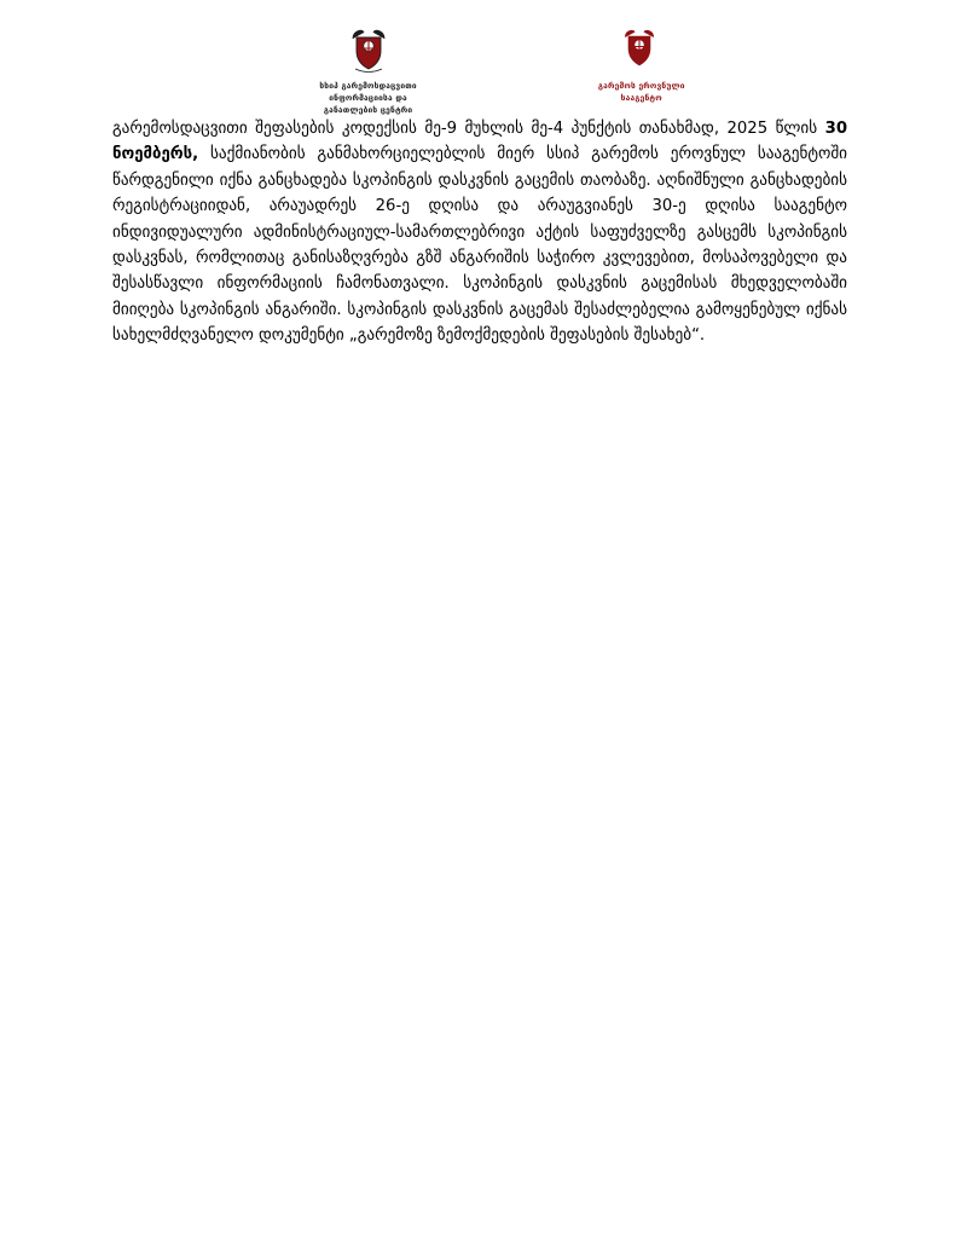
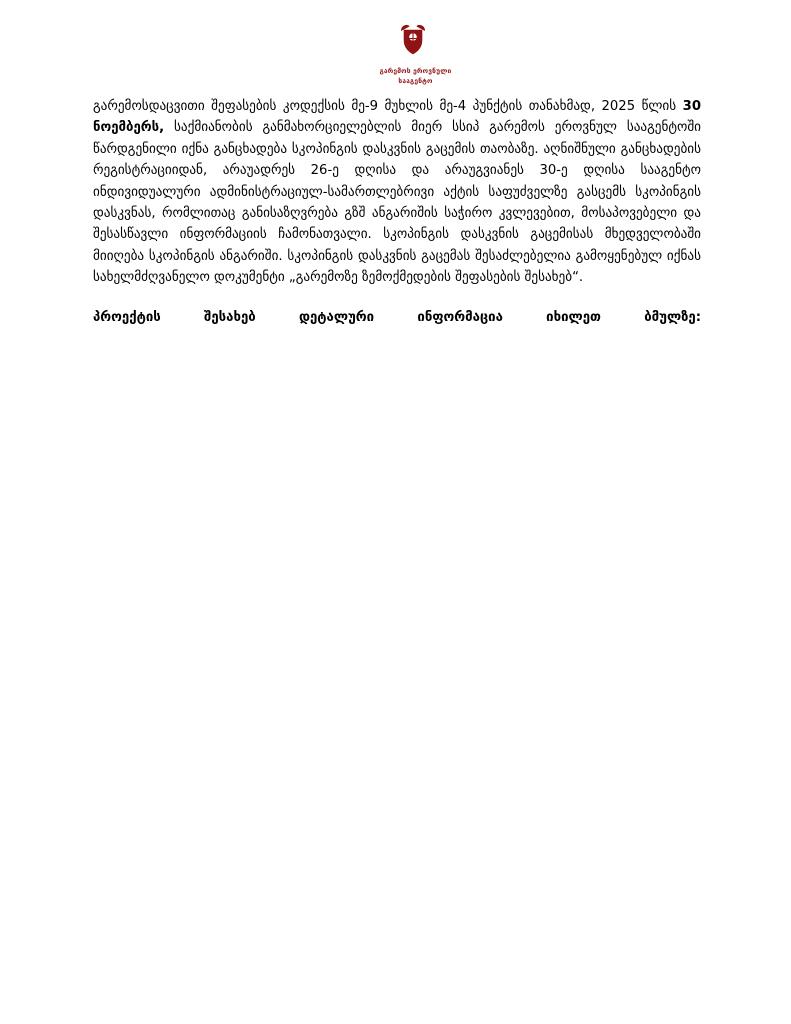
- სსიპ გარემოსდაცვითი
- ინფორმაციისა და
- განათლების ცენტრი
  გარემოს ეროვნული
  სააგენტო
  გარემოსდაცვითი შეფასების კოდექსის მე-9 მუხლის მე-4 პუნქტის თანახმად, 2025 წლის 30 ნოემბერს, საქმიანობის განმახორციელებლის მიერ სსიპ გარემოს ეროვნულ სააგენტოში წარდგენილი იქნა განცხადება სკოპინგის დასკვნის გაცემის თაობაზე. აღნიშნული განცხადების რეგისტრაციიდან, არაუადრეს 26-ე დღისა და არაუგვიანეს 30-ე დღისა სააგენტო ინდივიდუალური ადმინისტრაციულ-სამართლებრივი აქტის საფუძველზე გასცემს სკოპინგის დასკვნას, რომლითაც განისაზღვრება გზშ ანგარიშის საჭირო კვლევებით, მოსაპოვებელი და შესასწავლი ინფორმაციის ჩამონათვალი. სკოპინგის დასკვნის გაცემისას მხედველობაში მიიღება სკოპინგის ანგარიში. სკოპინგის დასკვნის გაცემას შესაძლებელია გამოყენებულ იქნას სახელმძღვანელო დოკუმენტი „გარემოზე ზემოქმედების შეფასების შესახებ“.
+ პროექტის შესახებ დეტალური ინფორმაცია იხილეთ ბმულზე:
